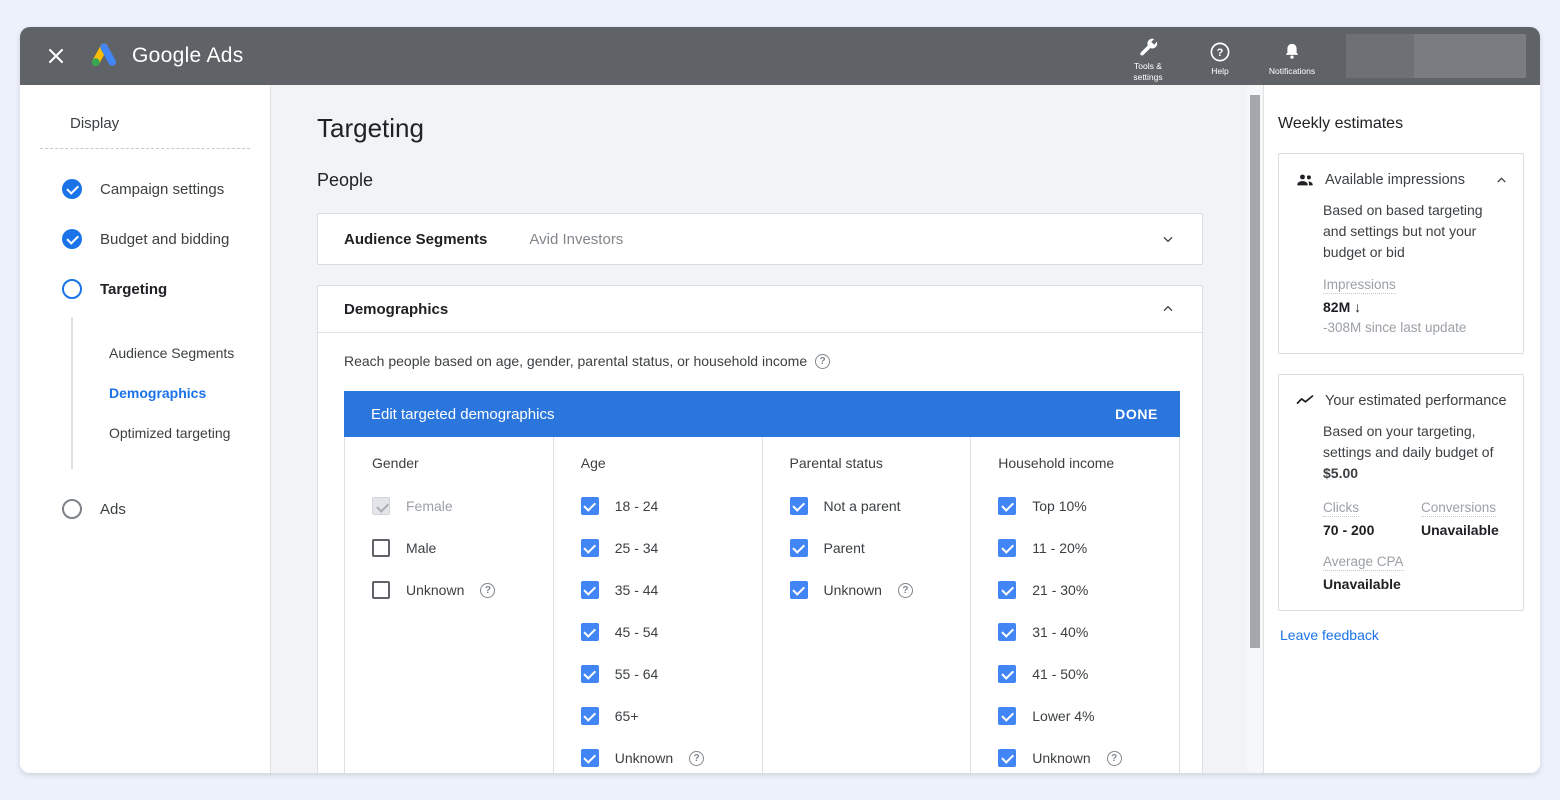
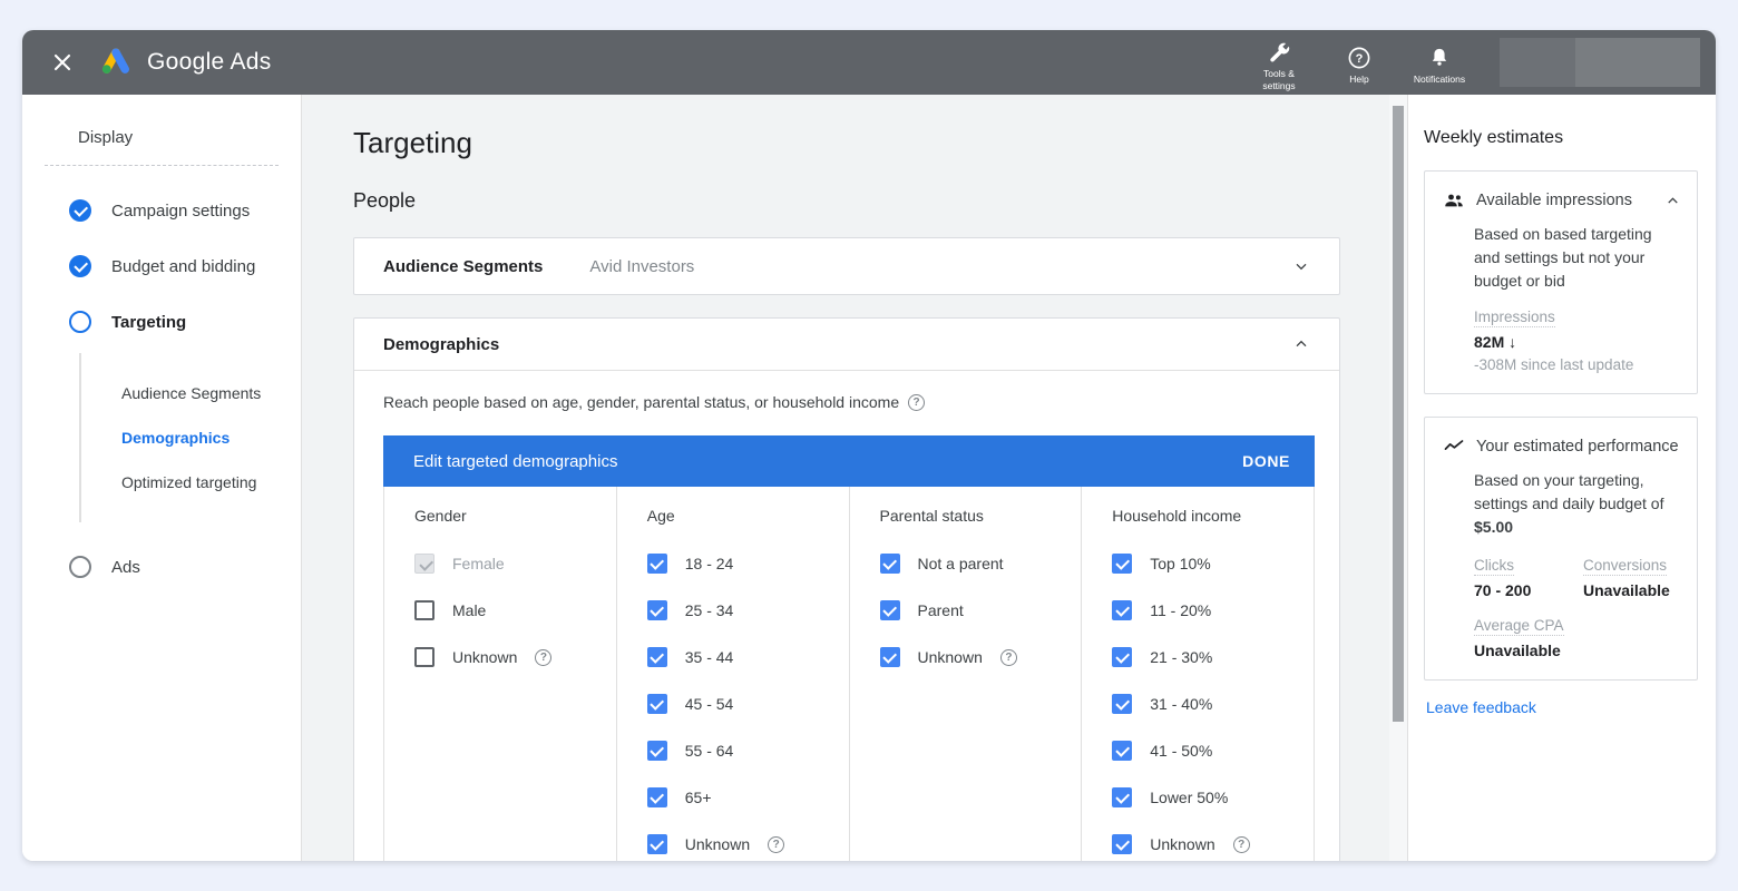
  Google Ads
  Tools &
  settings
  ?
  Help
  Notifications
  Display
  Campaign settings
  Budget and bidding
  Targeting
  Audience Segments
  Demographics
  Optimized targeting
  Ads
  Targeting
  People
  Audience Segments
  Avid Investors
  Demographics
  Reach people based on age, gender, parental status, or household income
  ?
  Edit targeted demographics
  DONE
  Gender
  Female
  Male
  Unknown
  ?
  Age
  18 - 24
  25 - 34
  35 - 44
  45 - 54
  55 - 64
  65+
  Unknown
  ?
  Parental status
  Not a parent
  Parent
  Unknown
  ?
  Household income
  Top 10%
  11 - 20%
  21 - 30%
  31 - 40%
  41 - 50%
- Lower 4%
+ Lower 50%
  Unknown
  ?
  Weekly estimates
  Available impressions
  Based on based targeting and settings but not your budget or bid
  Impressions
  82M ↓
  -308M since last update
  Your estimated performance
  Based on your targeting, settings and daily budget of
  $5.00
  Clicks
  70 - 200
  Conversions
  Unavailable
  Average CPA
  Unavailable
  Leave feedback
